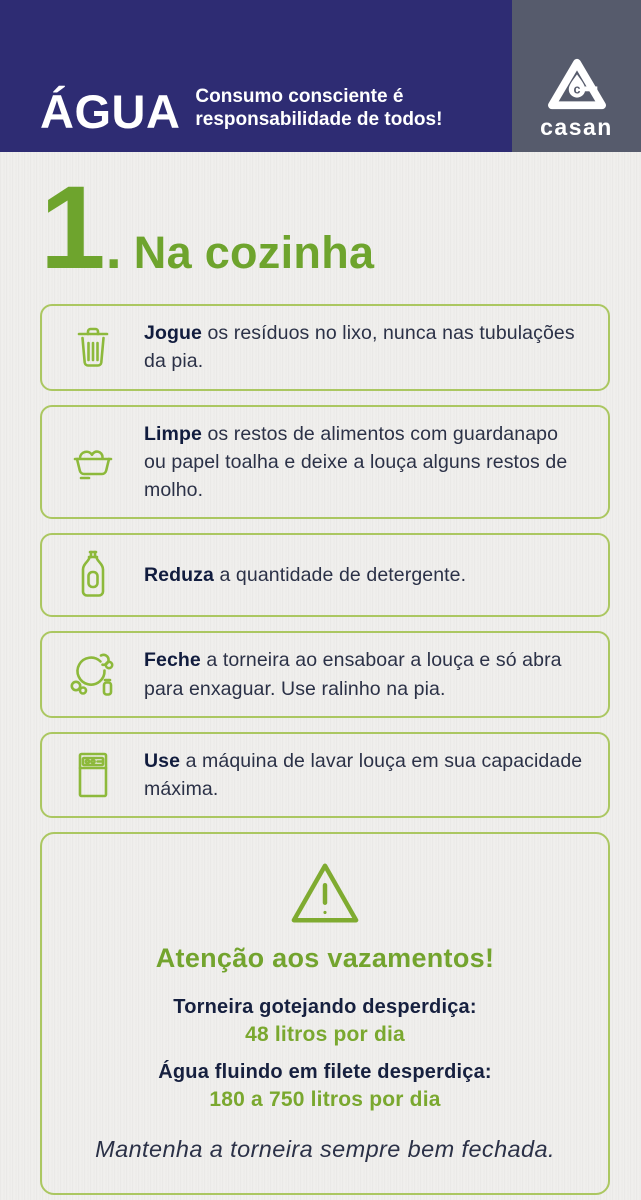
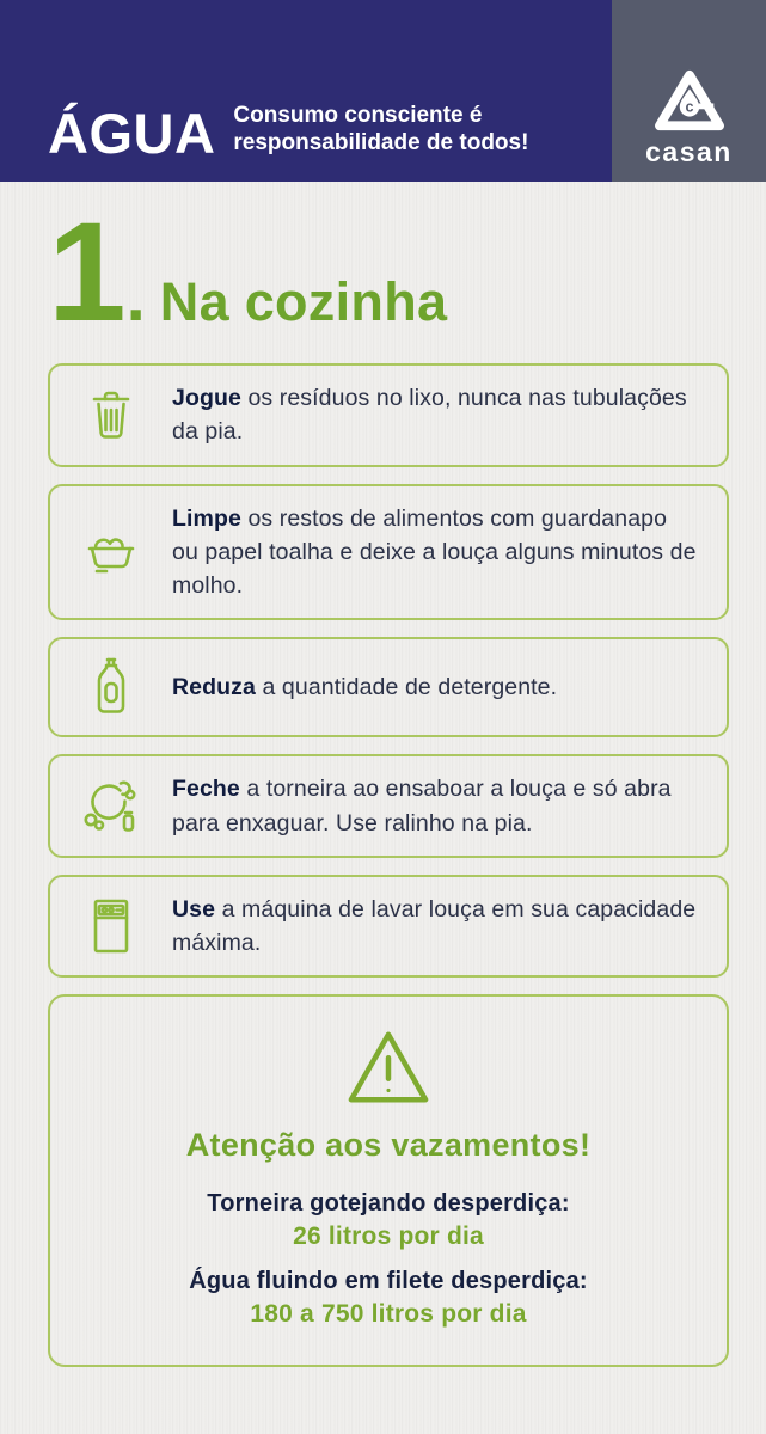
  ÁGUA
  Consumo consciente é
  responsabilidade de todos!
  c
  casan
  1
  .
  Na cozinha
  Jogue os resíduos no lixo, nunca nas tubulações da pia.
- Limpe os restos de alimentos com guardanapo ou papel toalha e deixe a louça alguns restos de molho.
+ Limpe os restos de alimentos com guardanapo ou papel toalha e deixe a louça alguns minutos de molho.
  Reduza a quantidade de detergente.
  Feche a torneira ao ensaboar a louça e só abra para enxaguar. Use ralinho na pia.
  Use a máquina de lavar louça em sua capacidade máxima.
  Atenção aos vazamentos!
  Torneira gotejando desperdiça:
- 48 litros por dia
+ 26 litros por dia
  Água fluindo em filete desperdiça:
  180 a 750 litros por dia
- Mantenha a torneira sempre bem fechada.
